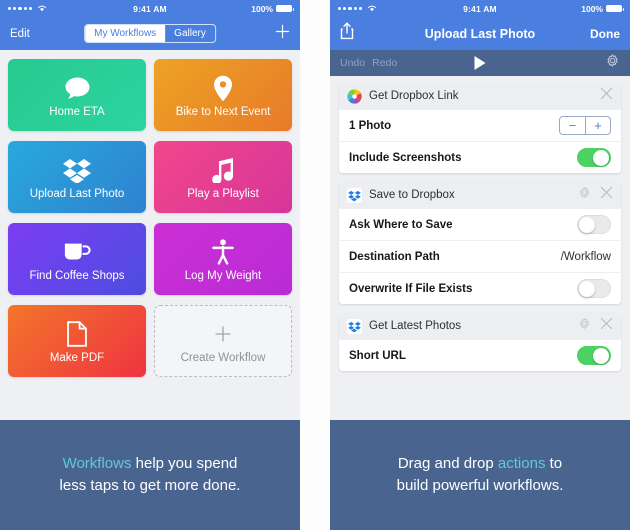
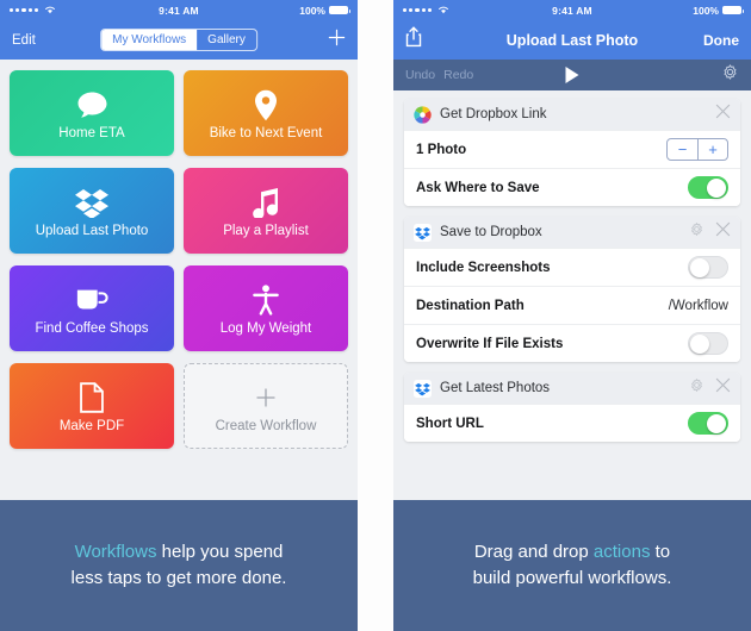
  9:41 AM
  100%
  Edit
  My Workflows
  Gallery
  Home ETA
  Bike to Next Event
  Upload Last Photo
  Play a Playlist
  Find Coffee Shops
  Log My Weight
  Make PDF
  Create Workflow
  Workflows help you spend
  less taps to get more done.
  9:41 AM
  100%
  Upload Last Photo
  Done
  Undo
  Redo
  Get Dropbox Link
  1 Photo
  −
  +
- Include Screenshots
+ Ask Where to Save
  Save to Dropbox
- Ask Where to Save
+ Include Screenshots
  Destination Path
  /Workflow
  Overwrite If File Exists
  Get Latest Photos
  Short URL
  Drag and drop actions to
  build powerful workflows.
